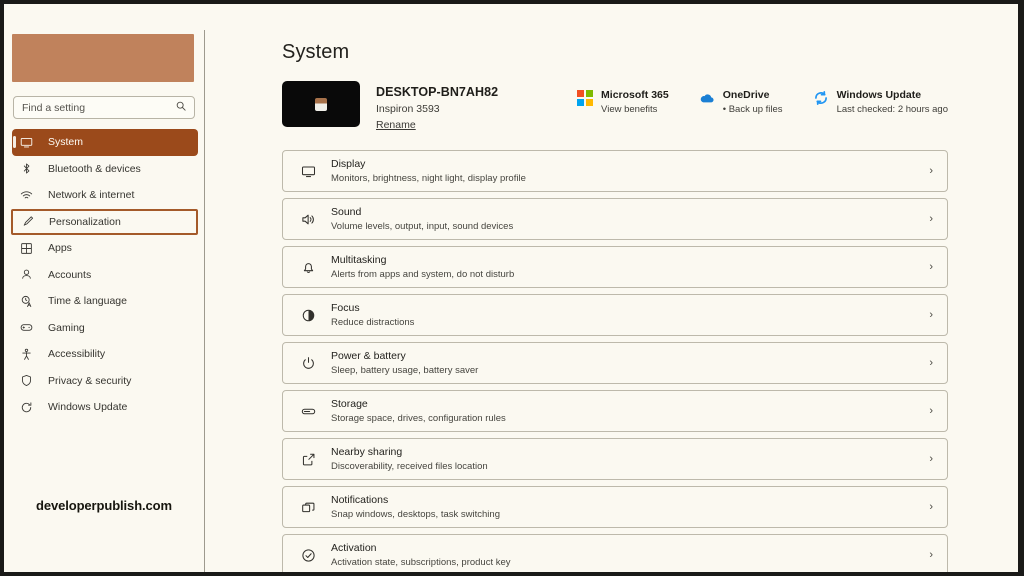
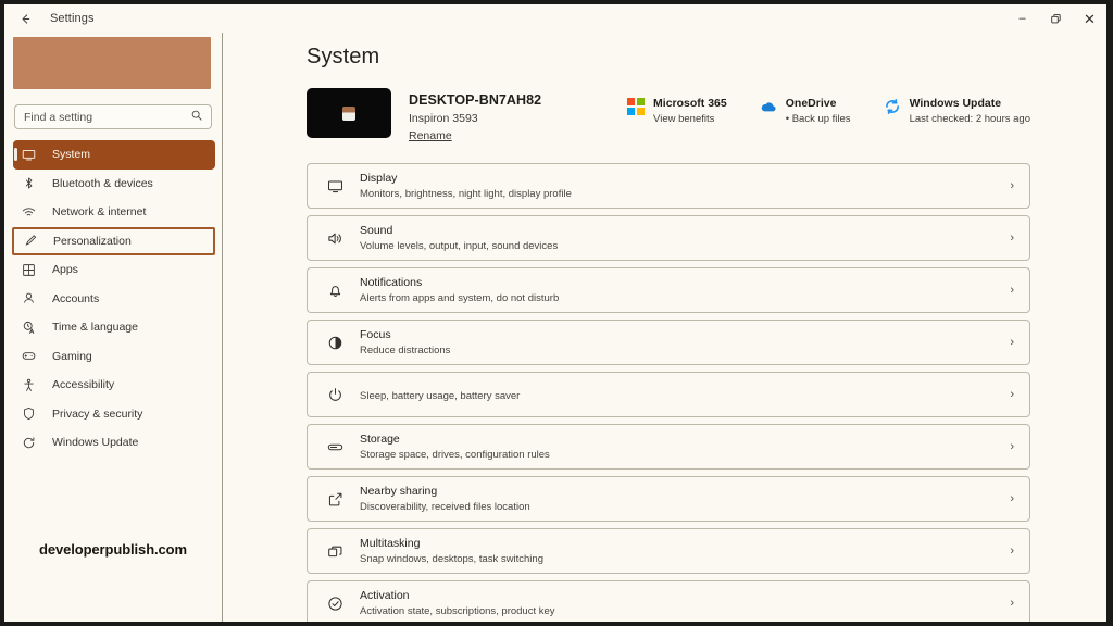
+ Settings
+ –
+ ✕
  Find a setting
  System
  Bluetooth & devices
  Network & internet
  Personalization
  Apps
  Accounts
  Time & language
  Gaming
  Accessibility
  Privacy & security
  Windows Update
  developerpublish.com
  System
  DESKTOP-BN7AH82
  Inspiron 3593
  Rename
  Microsoft 365
  View benefits
  OneDrive
  • Back up files
  Windows Update
  Last checked: 2 hours ago
  Display
  Monitors, brightness, night light, display profile
  ›
  Sound
  Volume levels, output, input, sound devices
  ›
- Multitasking
+ Notifications
  Alerts from apps and system, do not disturb
  ›
  Focus
  Reduce distractions
  ›
- Power & battery
  Sleep, battery usage, battery saver
  ›
  Storage
  Storage space, drives, configuration rules
  ›
  Nearby sharing
  Discoverability, received files location
  ›
- Notifications
+ Multitasking
  Snap windows, desktops, task switching
  ›
  Activation
  Activation state, subscriptions, product key
  ›
